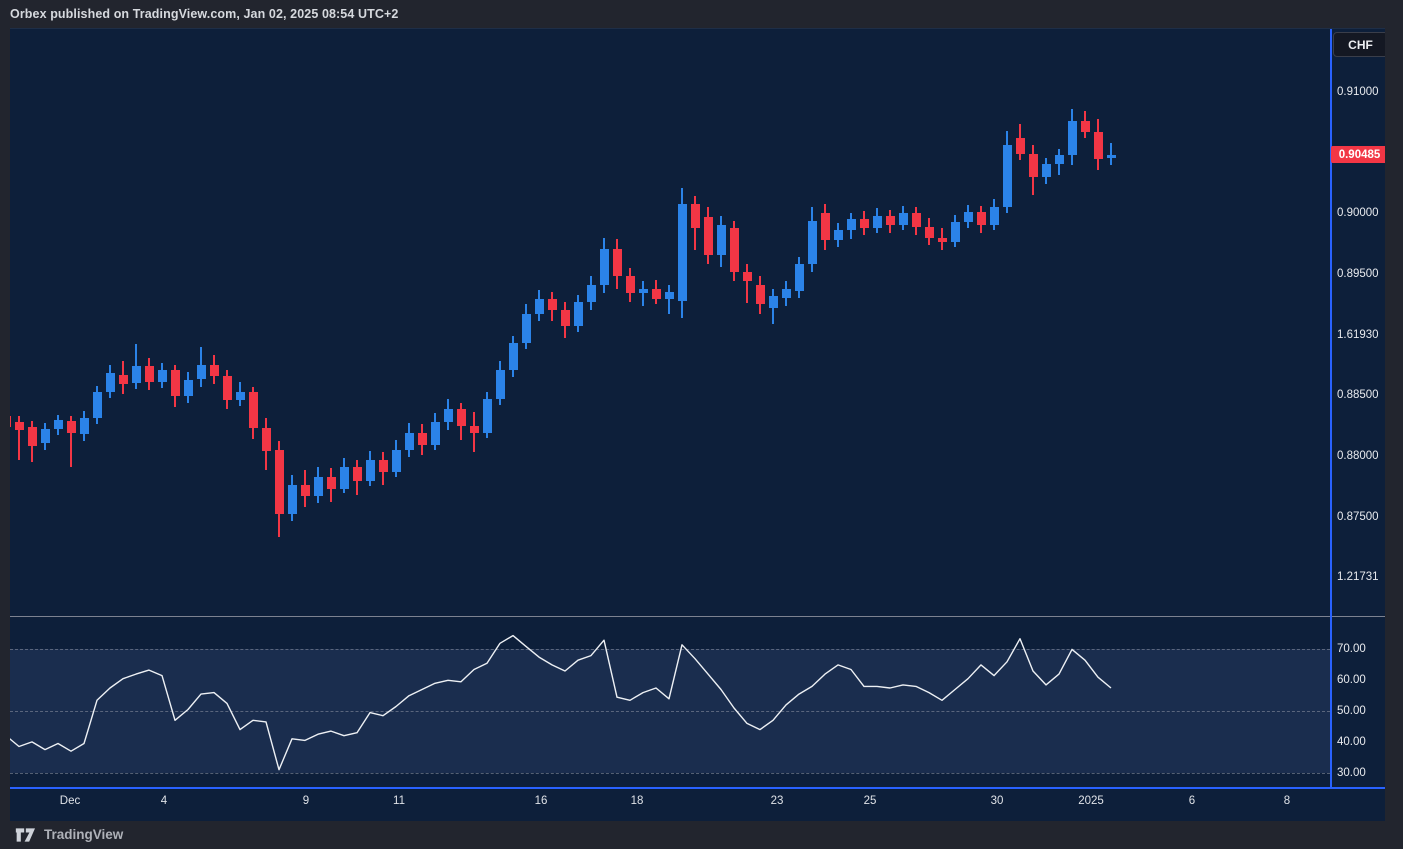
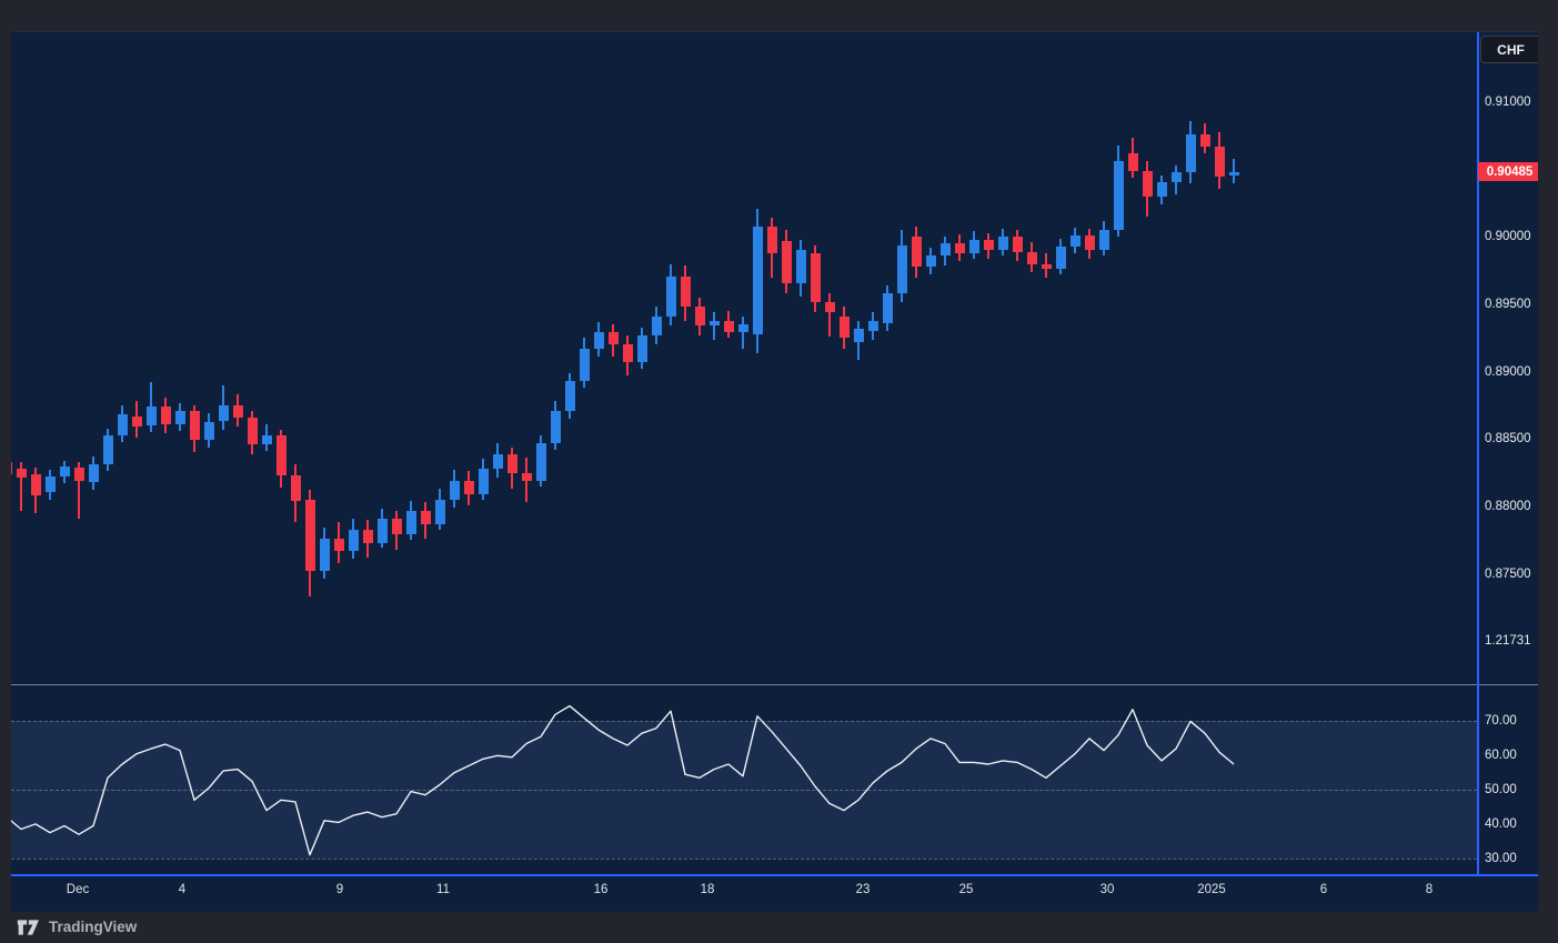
- Orbex published on TradingView.com, Jan 02, 2025 08:54 UTC+2
  0.91000
  0.90000
  0.89500
- 1.61930
+ 0.89000
  0.88500
  0.88000
  0.87500
  1.21731
  70.00
  60.00
  50.00
  40.00
  30.00
  Dec
  4
  9
  11
  16
  18
  23
  25
  30
  2025
  6
  8
  CHF
  0.90485
  TradingView
